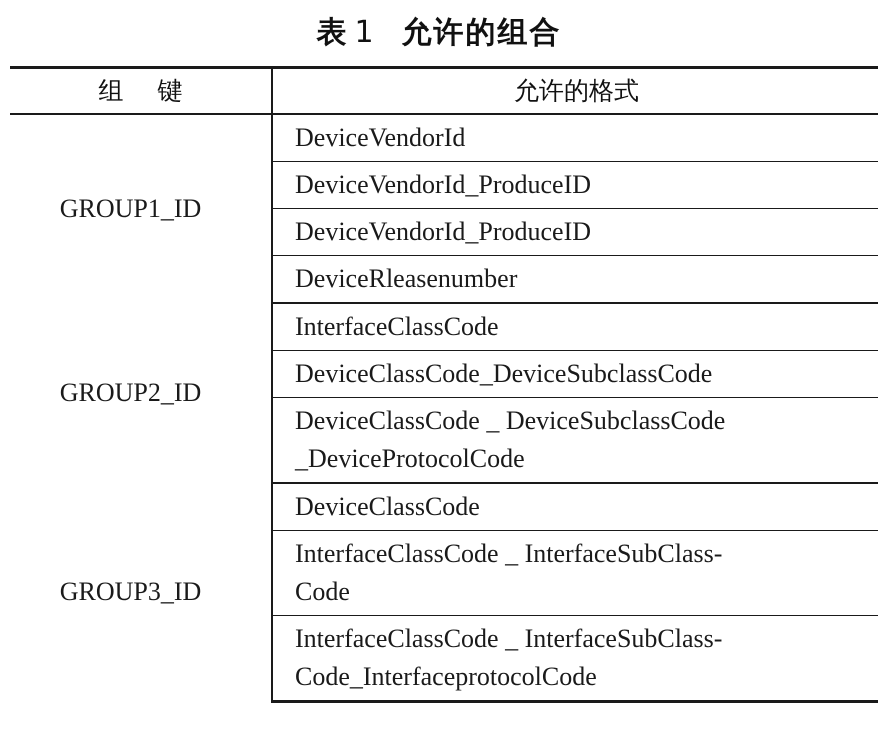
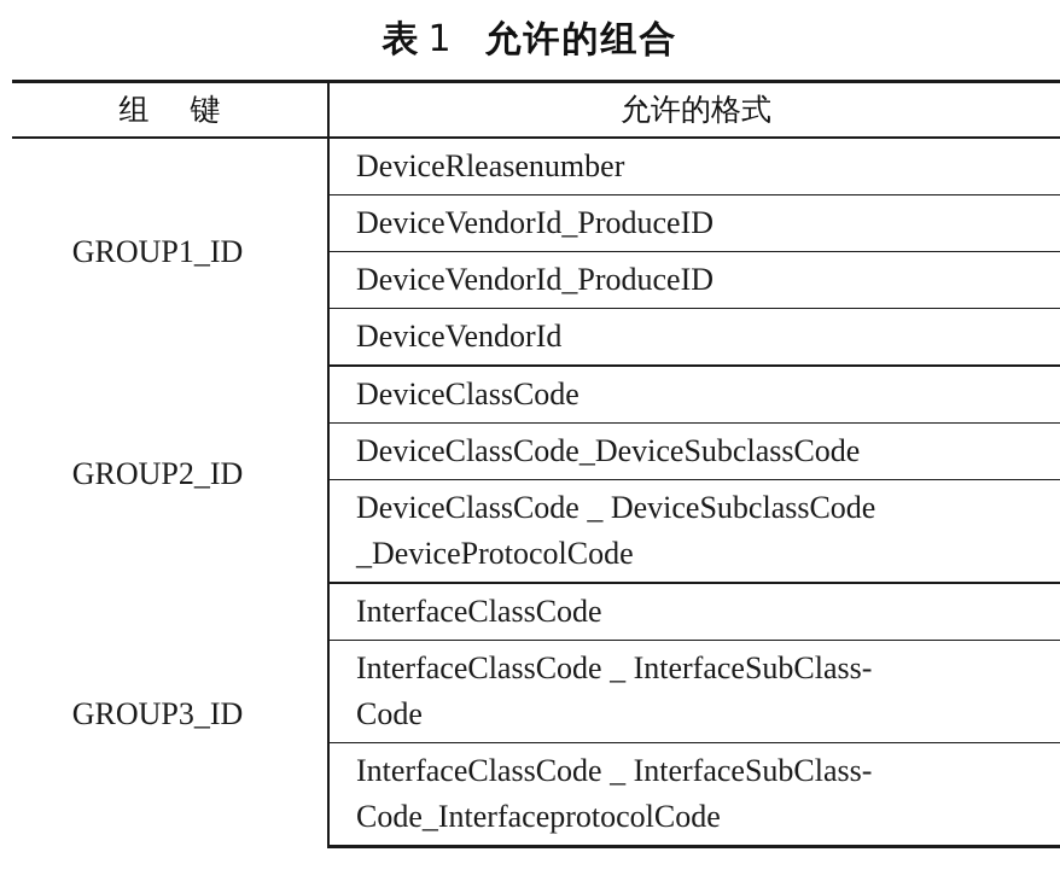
  表 1 允许的组合
  组键	允许的格式
- GROUP1_ID	DeviceVendorId
+ GROUP1_ID	DeviceRleasenumber
  DeviceVendorId_ProduceID
  DeviceVendorId_ProduceID
- DeviceRleasenumber
+ DeviceVendorId
- GROUP2_ID	InterfaceClassCode
+ GROUP2_ID	DeviceClassCode
  DeviceClassCode_DeviceSubclassCode
  DeviceClassCode _ DeviceSubclassCode _DeviceProtocolCode
- GROUP3_ID	DeviceClassCode
+ GROUP3_ID	InterfaceClassCode
  InterfaceClassCode _ InterfaceSubClass- Code
  InterfaceClassCode _ InterfaceSubClass- Code_InterfaceprotocolCode
